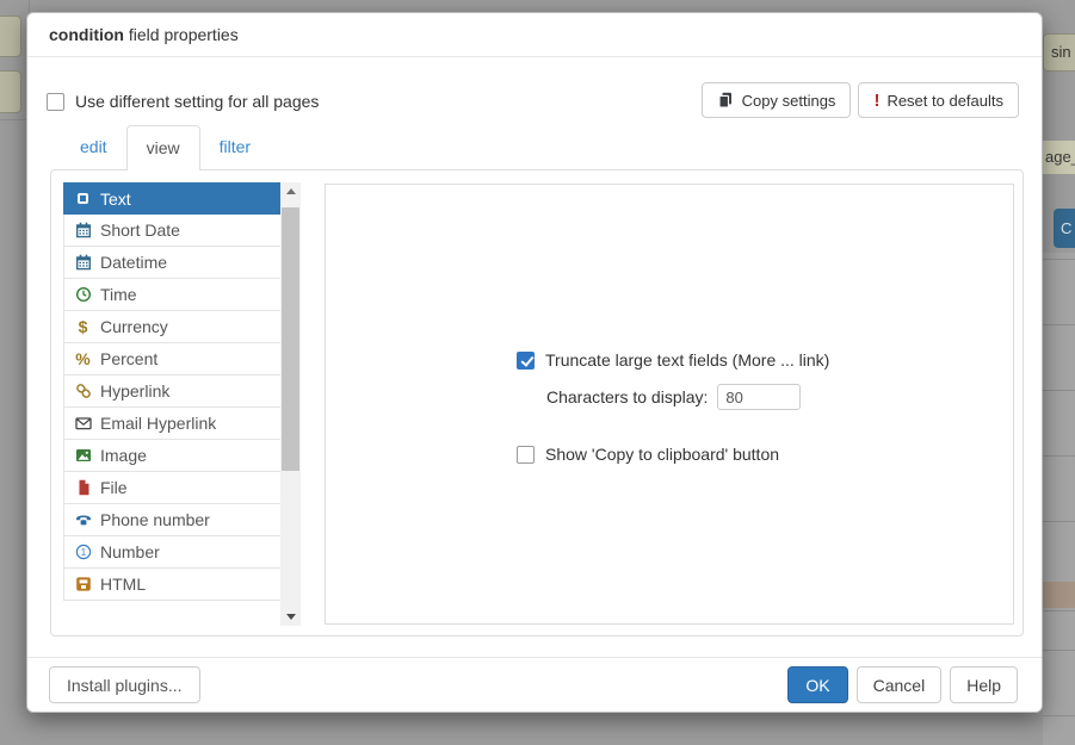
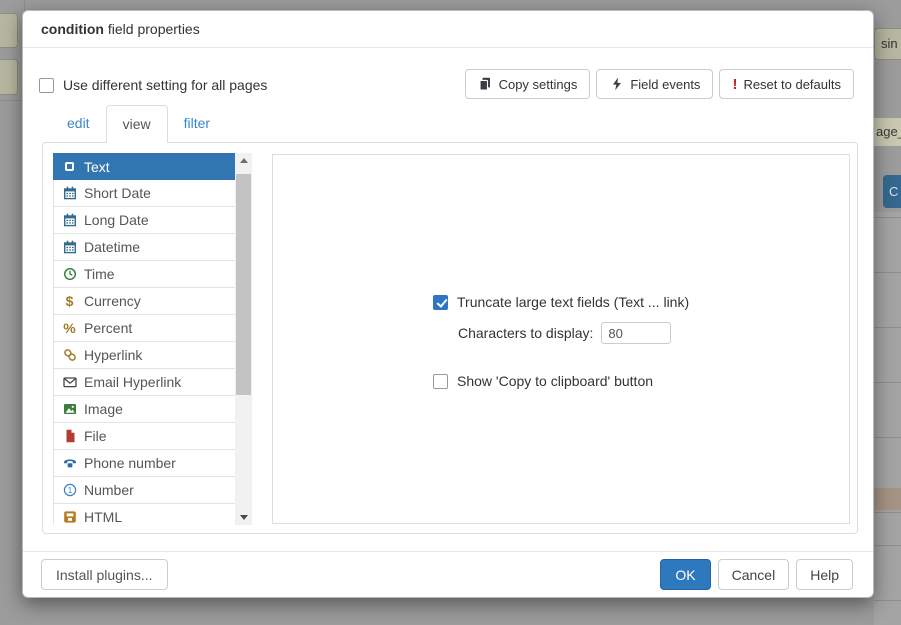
  sin
  age
  C
  condition field properties
  Use different setting for all pages
  Copy settings
+ Field events
  !
  Reset to defaults
  edit
  view
  filter
  Text
  Short Date
+ Long Date
  Datetime
  Time
  $
  Currency
  %
  Percent
  Hyperlink
  Email Hyperlink
  Image
  File
  Phone number
  1
  Number
  HTML
- Truncate large text fields (More ... link)
+ Truncate large text fields (Text ... link)
  Characters to display:
  80
  Show 'Copy to clipboard' button
  Install plugins...
  OK
  Cancel
  Help
